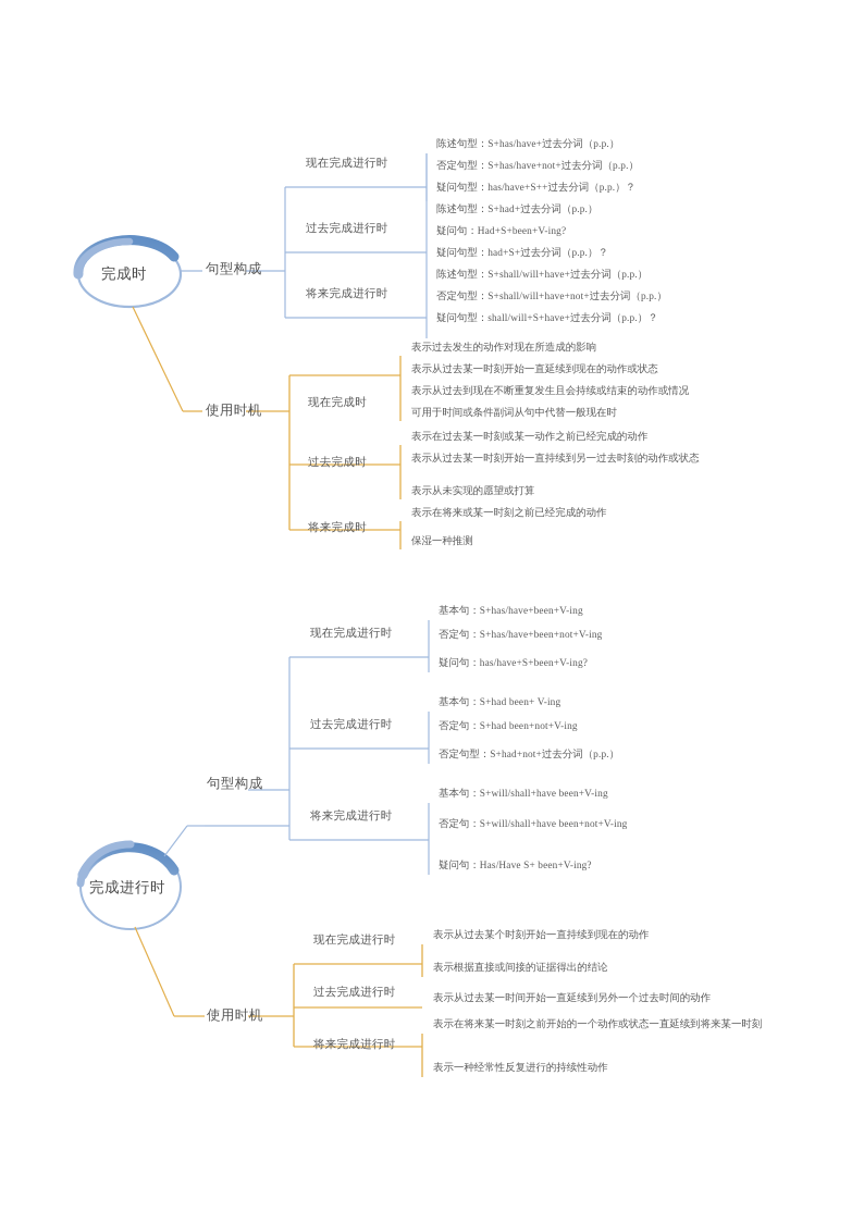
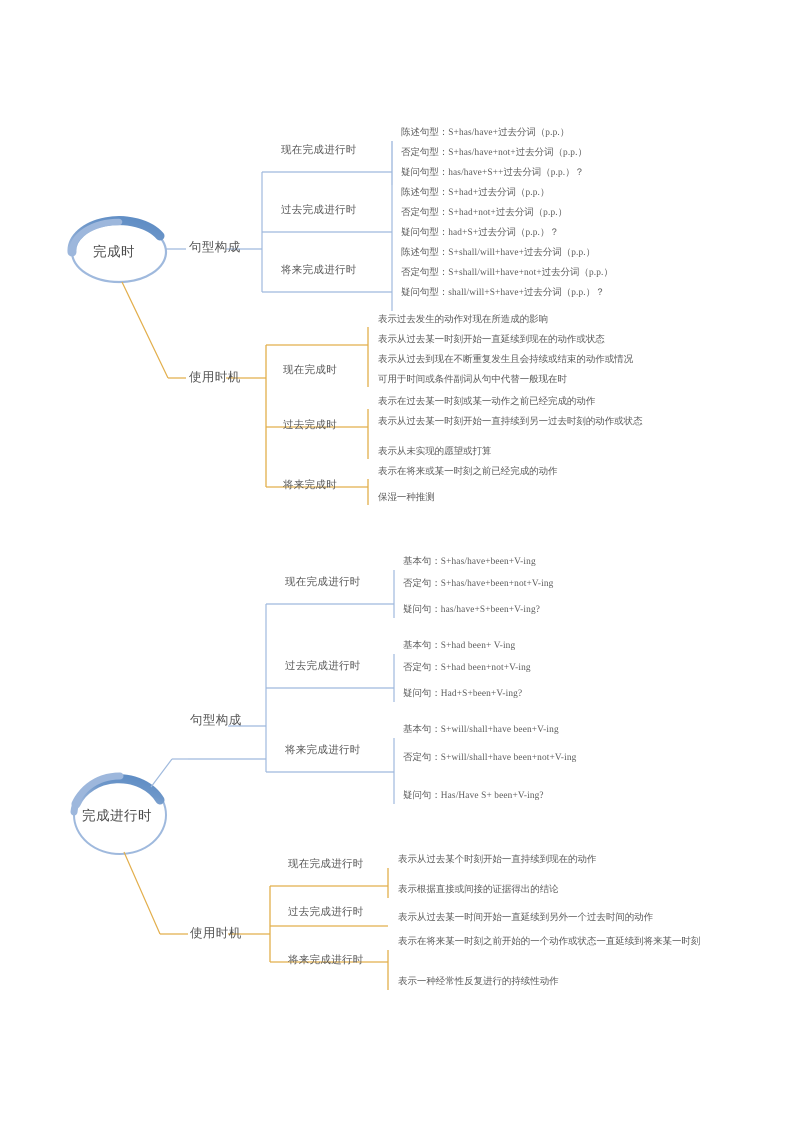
  完成时
  句型构成
  使用时机
  现在完成进行时
  过去完成进行时
  将来完成进行时
  陈述句型：S+has/have+过去分词（p.p.）
  否定句型：S+has/have+not+过去分词（p.p.）
  疑问句型：has/have+S++过去分词（p.p.）？
  陈述句型：S+had+过去分词（p.p.）
- 疑问句：Had+S+been+V-ing?
+ 否定句型：S+had+not+过去分词（p.p.）
  疑问句型：had+S+过去分词（p.p.）？
  陈述句型：S+shall/will+have+过去分词（p.p.）
  否定句型：S+shall/will+have+not+过去分词（p.p.）
  疑问句型：shall/will+S+have+过去分词（p.p.）？
  现在完成时
  过去完成时
  将来完成时
  表示过去发生的动作对现在所造成的影响
  表示从过去某一时刻开始一直延续到现在的动作或状态
  表示从过去到现在不断重复发生且会持续或结束的动作或情况
  可用于时间或条件副词从句中代替一般现在时
  表示在过去某一时刻或某一动作之前已经完成的动作
  表示从过去某一时刻开始一直持续到另一过去时刻的动作或状态
  表示从未实现的愿望或打算
  表示在将来或某一时刻之前已经完成的动作
  保湿一种推测
  完成进行时
  句型构成
  使用时机
  现在完成进行时
  过去完成进行时
  将来完成进行时
  基本句：S+has/have+been+V-ing
  否定句：S+has/have+been+not+V-ing
  疑问句：has/have+S+been+V-ing?
  基本句：S+had been+ V-ing
  否定句：S+had been+not+V-ing
- 否定句型：S+had+not+过去分词（p.p.）
+ 疑问句：Had+S+been+V-ing?
  基本句：S+will/shall+have been+V-ing
  否定句：S+will/shall+have been+not+V-ing
  疑问句：Has/Have S+ been+V-ing?
  现在完成进行时
  过去完成进行时
  将来完成进行时
  表示从过去某个时刻开始一直持续到现在的动作
  表示根据直接或间接的证据得出的结论
  表示从过去某一时间开始一直延续到另外一个过去时间的动作
  表示在将来某一时刻之前开始的一个动作或状态一直延续到将来某一时刻
  表示一种经常性反复进行的持续性动作
